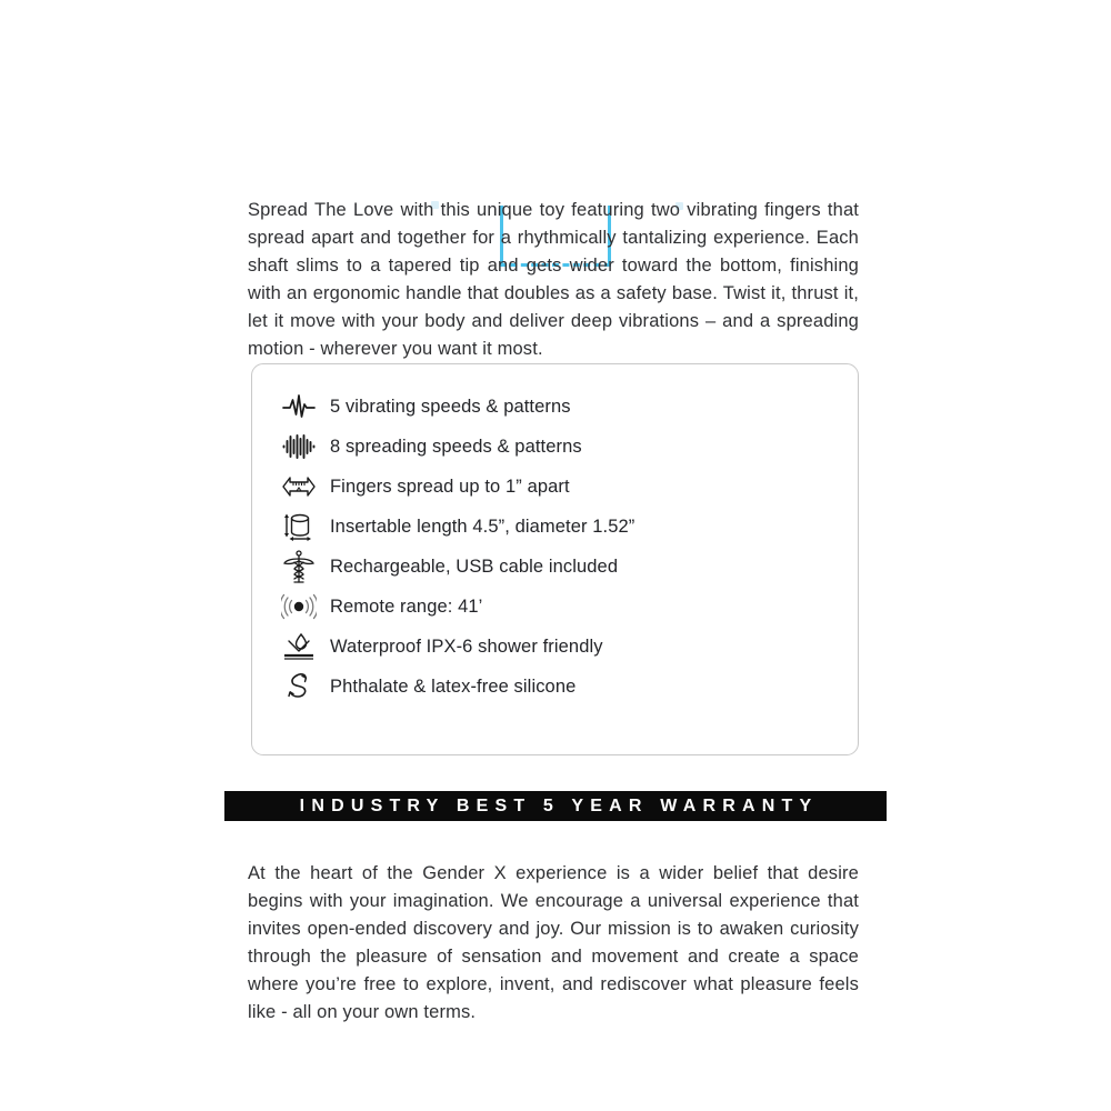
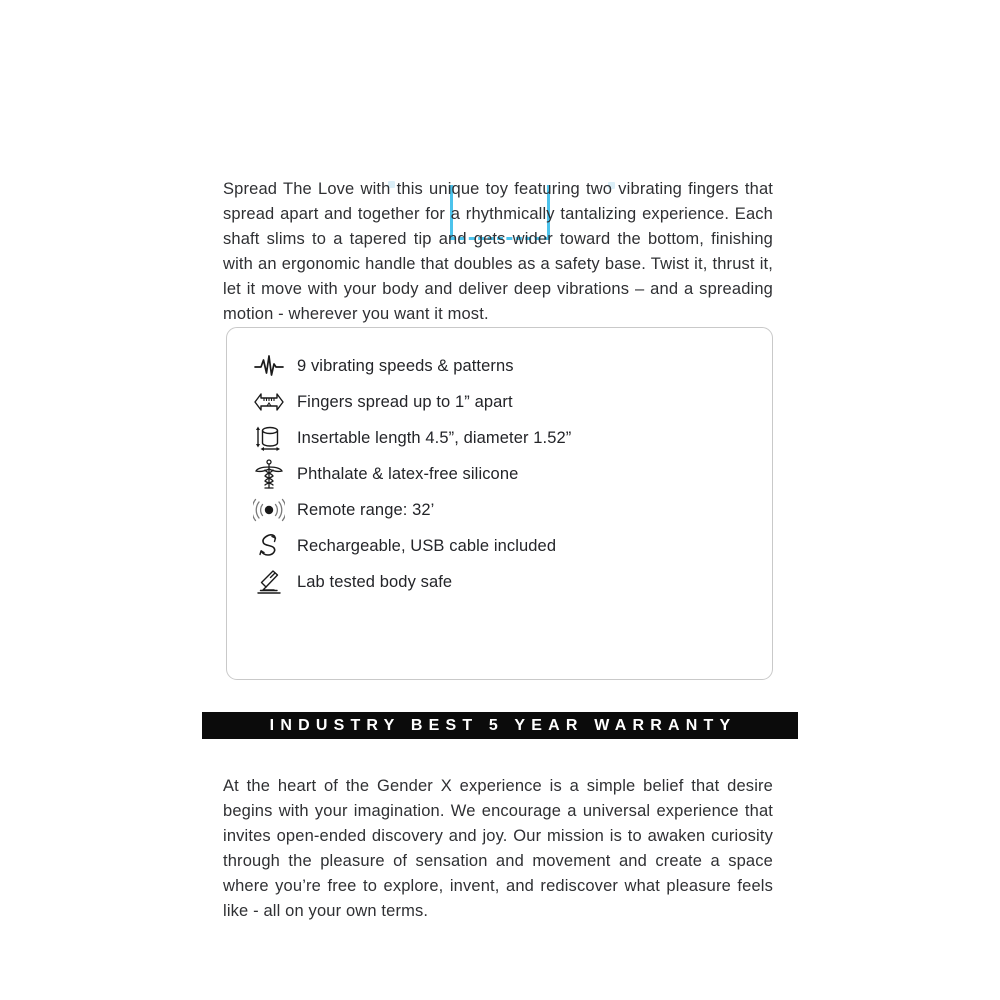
  Spread The Love with this unique toy featuring two vibrating fingers that spread apart and together for a rhythmically tantalizing experience. Each shaft slims to a tapered tip and gets wider toward the bottom, finishing with an ergonomic handle that doubles as a safety base. Twist it, thrust it, let it move with your body and deliver deep vibrations – and a spreading motion - wherever you want it most.
- 5 vibrating speeds & patterns
+ 9 vibrating speeds & patterns
- 8 spreading speeds & patterns
  Fingers spread up to 1” apart
  Insertable length 4.5”, diameter 1.52”
- Rechargeable, USB cable included
+ Phthalate & latex-free silicone
- Remote range: 41’
+ Remote range: 32’
- Waterproof IPX-6 shower friendly
- Phthalate & latex-free silicone
+ Rechargeable, USB cable included
+ Lab tested body safe
  INDUSTRY BEST 5 YEAR WARRANTY
- At the heart of the Gender X experience is a wider belief that desire begins with your imagination. We encourage a universal experience that invites open-ended discovery and joy. Our mission is to awaken curiosity through the pleasure of sensation and movement and create a space where you’re free to explore, invent, and rediscover what pleasure feels like - all on your own terms.
+ At the heart of the Gender X experience is a simple belief that desire begins with your imagination. We encourage a universal experience that invites open-ended discovery and joy. Our mission is to awaken curiosity through the pleasure of sensation and movement and create a space where you’re free to explore, invent, and rediscover what pleasure feels like - all on your own terms.
